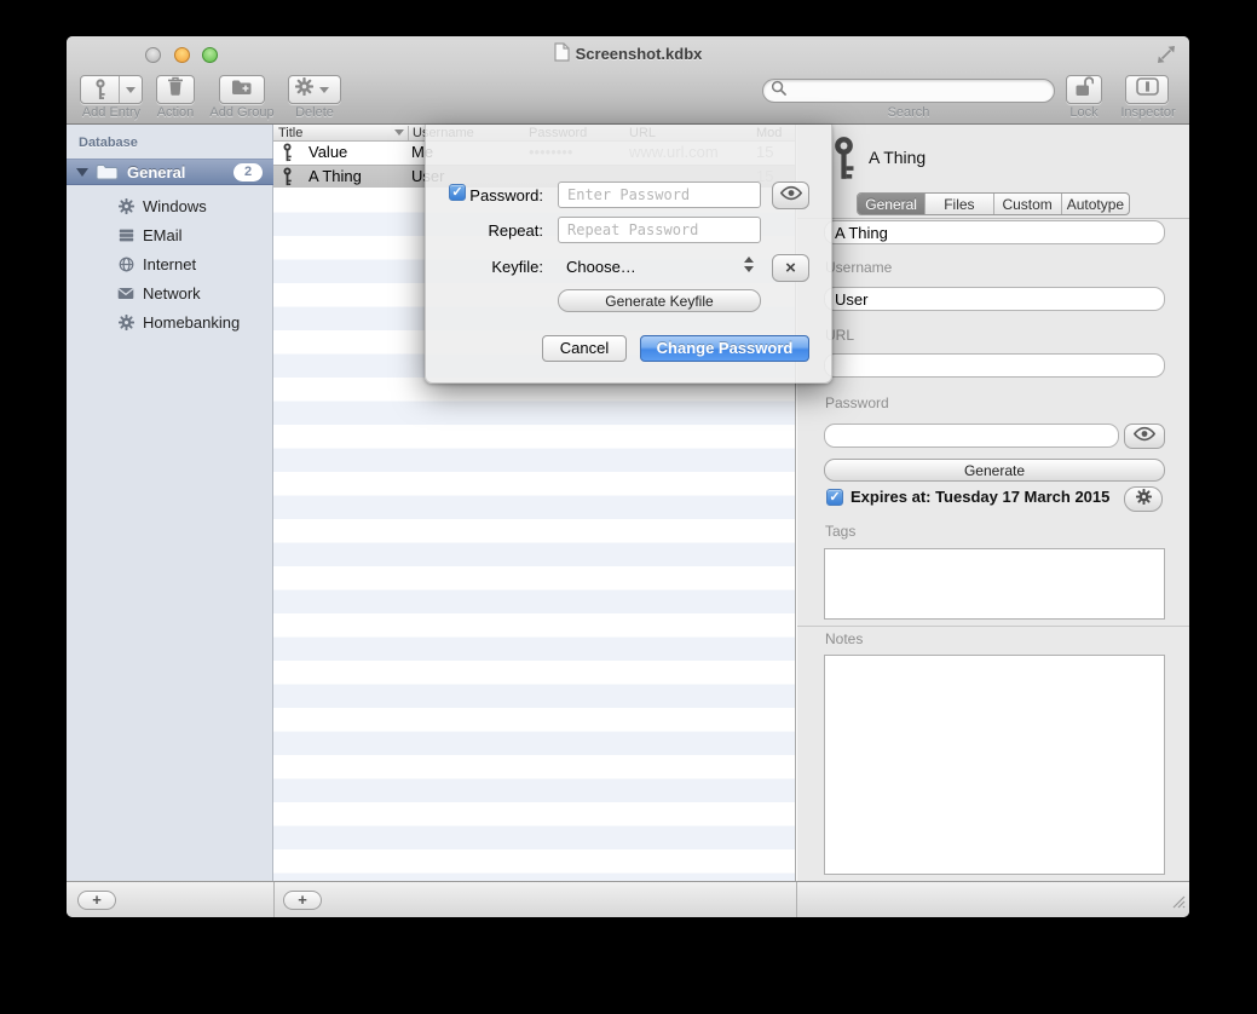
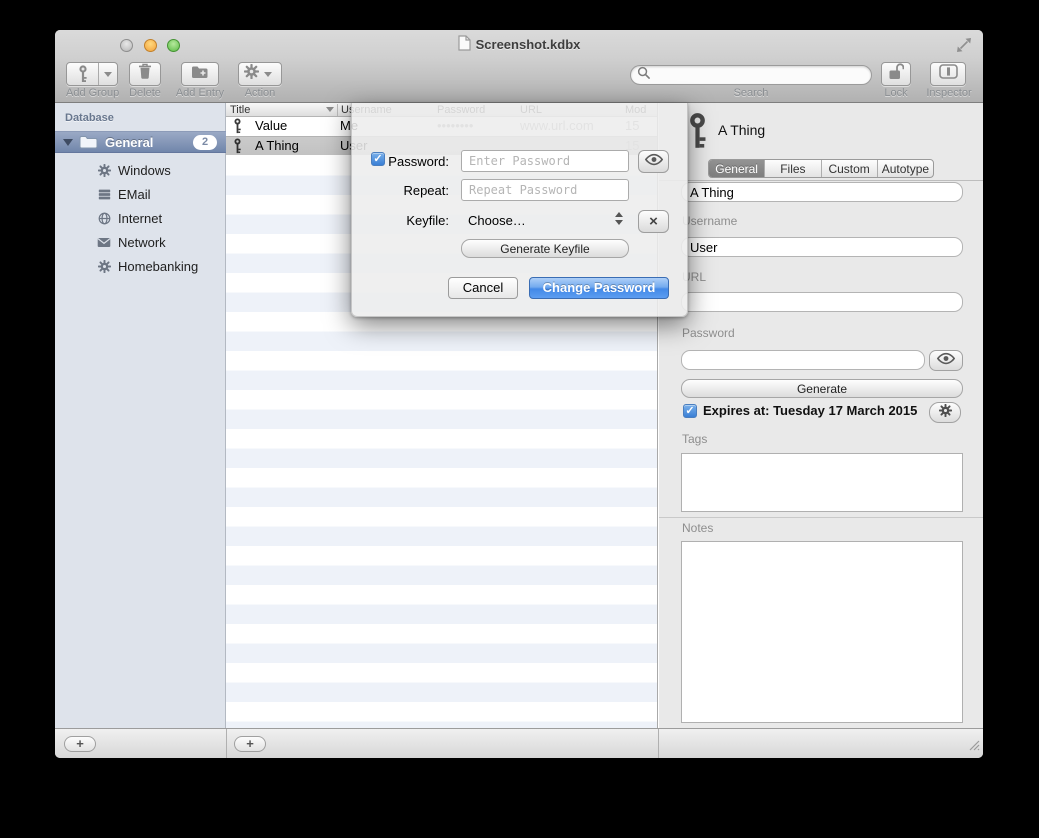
  Screenshot.kdbx
- Add Entry
+ Add Group
- Action
+ Delete
- Add Group
+ Add Entry
- Delete
+ Action
  Search
  Lock
  Inspector
  Database
  General
  2
  Windows
  EMail
  Internet
  Network
  Homebanking
  Title
  Username
  Password
  URL
  Mod
  Value
  Me
  A Thing
  User
  15
  A Thing
  General
  Files
  Custom
  Autotype
  A Thing
  Username
  User
  URL
  Password
  Generate
  ✓
  Expires at: Tuesday 17 March 2015
  Tags
  Notes
  +
  +
  ✓
  Password:
  Enter Password
  Repeat:
  Repeat Password
  Keyfile:
  Choose…
  ×
  Generate Keyfile
  Cancel
  Change Password
